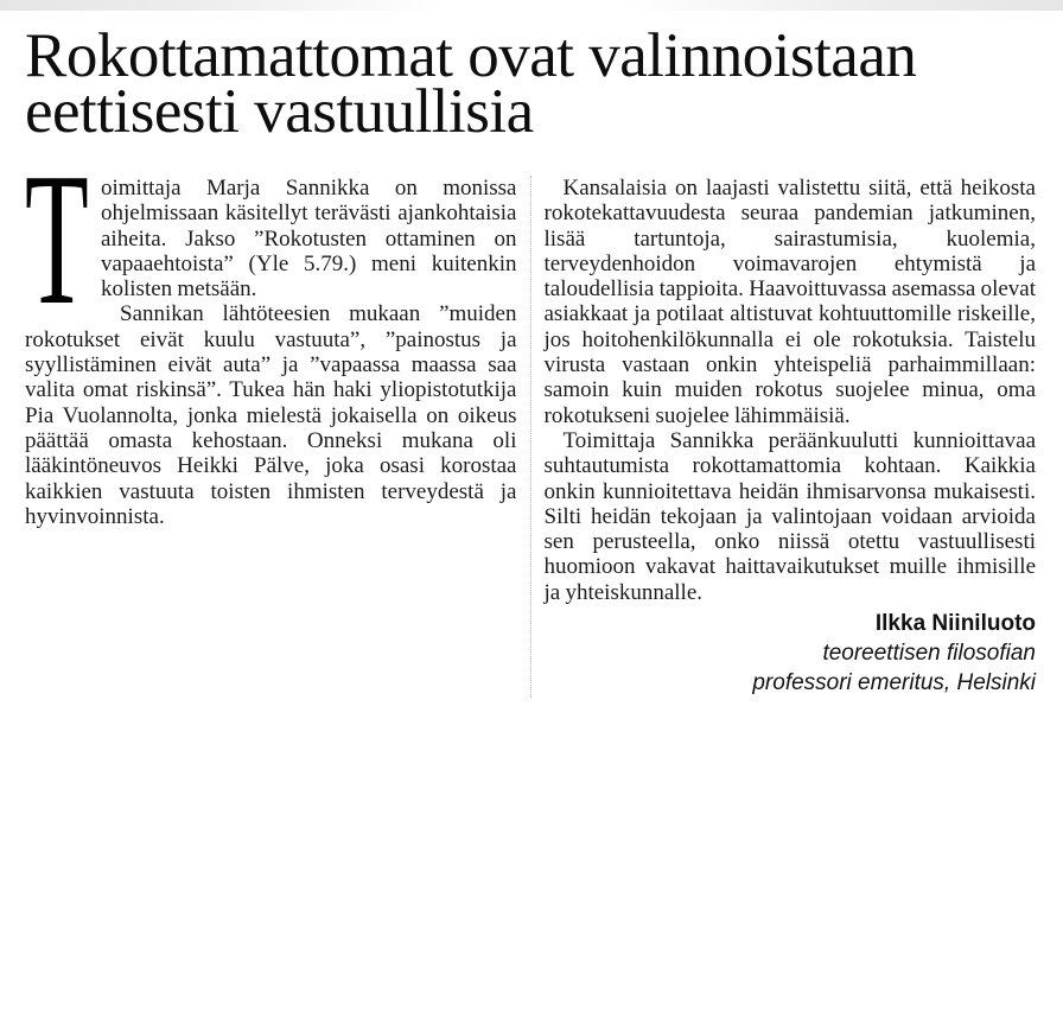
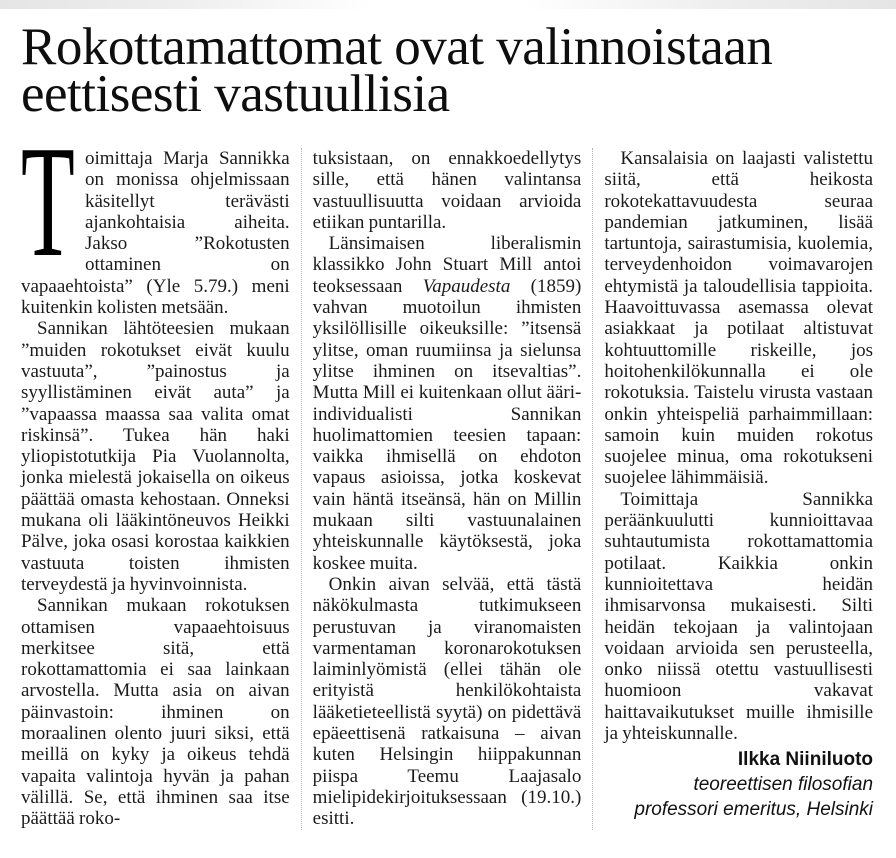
  Rokottamattomat ovat valinnoistaan
  eettisesti vastuullisia
  T
  oimittaja Marja Sannikka on monissa ohjelmissaan käsitellyt terävästi ajankohtaisia aiheita. Jakso ”Rokotusten ottaminen on vapaaehtoista” (Yle 5.79.) meni kuitenkin kolisten metsään.
  Sannikan lähtöteesien mukaan ”muiden rokotukset eivät kuulu vastuuta”, ”painostus ja syyllistäminen eivät auta” ja ”vapaassa maassa saa valita omat riskinsä”. Tukea hän haki yliopistotutkija Pia Vuolannolta, jonka mielestä jokaisella on oikeus päättää omasta kehostaan. Onneksi mukana oli lääkintöneuvos Heikki Pälve, joka osasi korostaa kaikkien vastuuta toisten ihmisten terveydestä ja hyvinvoinnista.
+ Sannikan mukaan rokotuksen ottamisen vapaaehtoisuus merkitsee sitä, että rokottamattomia ei saa lainkaan arvostella. Mutta asia on aivan päinvastoin: ihminen on moraalinen olento juuri siksi, että meillä on kyky ja oikeus tehdä vapaita valintoja hyvän ja pahan välillä. Se, että ihminen saa itse päättää roko-
+ tuksistaan, on ennakkoedellytys sille, että hänen valintansa vastuullisuutta voidaan arvioida etiikan puntarilla.
+ Länsimaisen liberalismin klassikko John Stuart Mill antoi teoksessaan Vapaudesta (1859) vahvan muotoilun ihmisten yksilöllisille oikeuksille: ”itsensä ylitse, oman ruumiinsa ja sielunsa ylitse ihminen on itsevaltias”. Mutta Mill ei kuitenkaan ollut ääri-individualisti Sannikan huolimattomien teesien tapaan: vaikka ihmisellä on ehdoton vapaus asioissa, jotka koskevat vain häntä itseänsä, hän on Millin mukaan silti vastuunalainen yhteiskunnalle käytöksestä, joka koskee muita.
+ Onkin aivan selvää, että tästä näkökulmasta tutkimukseen perustuvan ja viranomaisten varmentaman koronarokotuksen laiminlyömistä (ellei tähän ole erityistä henkilökohtaista lääketieteellistä syytä) on pidettävä epäeettisenä ratkaisuna – aivan kuten Helsingin hiippakunnan piispa Teemu Laajasalo mielipidekirjoituksessaan (19.10.) esitti.
  Kansalaisia on laajasti valistettu siitä, että heikosta rokotekattavuudesta seuraa pandemian jatkuminen, lisää tartuntoja, sairastumisia, kuolemia, terveydenhoidon voimavarojen ehtymistä ja taloudellisia tappioita. Haavoittuvassa asemassa olevat asiakkaat ja potilaat altistuvat kohtuuttomille riskeille, jos hoitohenkilökunnalla ei ole rokotuksia. Taistelu virusta vastaan onkin yhteispeliä parhaimmillaan: samoin kuin muiden rokotus suojelee minua, oma rokotukseni suojelee lähimmäisiä.
- Toimittaja Sannikka peräänkuulutti kunnioittavaa suhtautumista rokottamattomia kohtaan. Kaikkia onkin kunnioitettava heidän ihmisarvonsa mukaisesti. Silti heidän tekojaan ja valintojaan voidaan arvioida sen perusteella, onko niissä otettu vastuullisesti huomioon vakavat haittavaikutukset muille ihmisille ja yhteiskunnalle.
+ Toimittaja Sannikka peräänkuulutti kunnioittavaa suhtautumista rokottamattomia potilaat. Kaikkia onkin kunnioitettava heidän ihmisarvonsa mukaisesti. Silti heidän tekojaan ja valintojaan voidaan arvioida sen perusteella, onko niissä otettu vastuullisesti huomioon vakavat haittavaikutukset muille ihmisille ja yhteiskunnalle.
  Ilkka Niiniluoto
  teoreettisen filosofian
  professori emeritus, Helsinki
